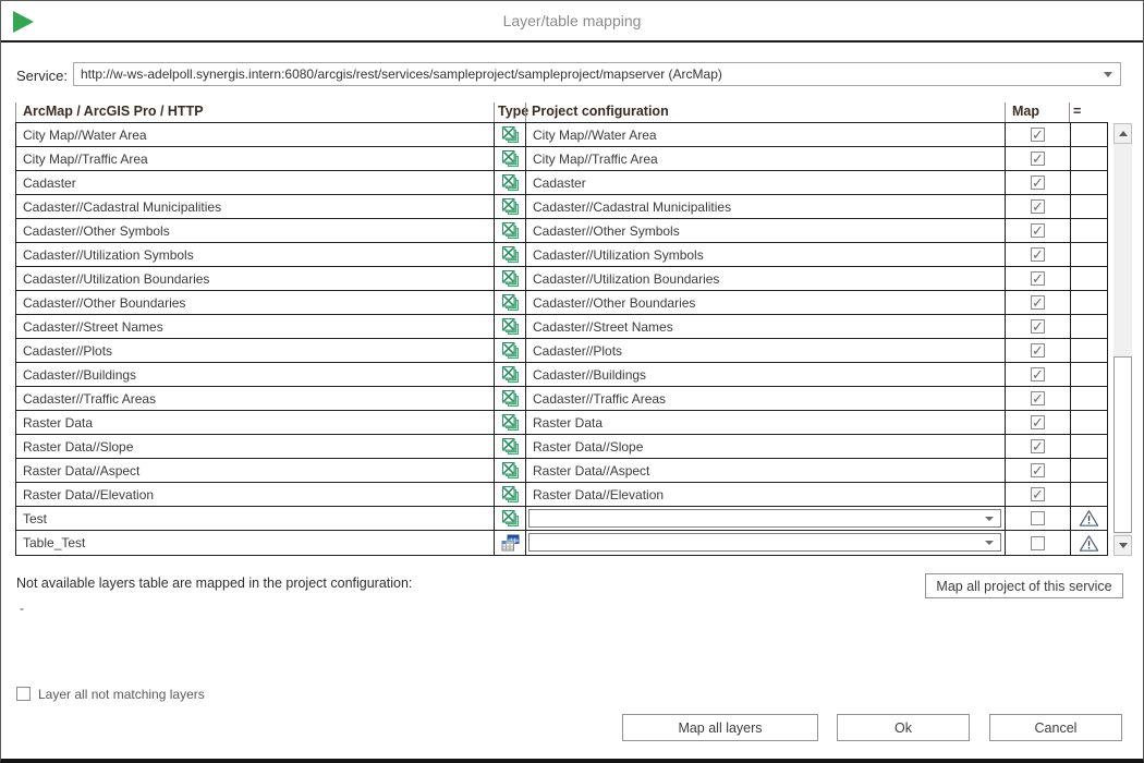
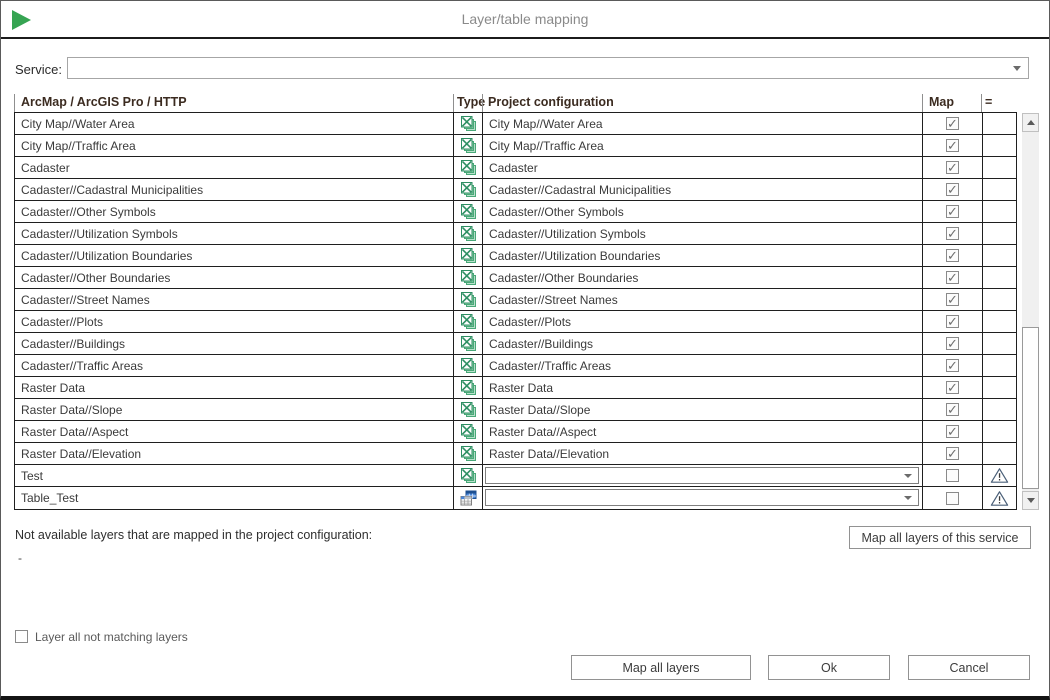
  Layer/table mapping
  Service:
- http://w-ws-adelpoll.synergis.intern:6080/arcgis/rest/services/sampleproject/sampleproject/mapserver (ArcMap)
  ArcMap / ArcGIS Pro / HTTP
  Typ
  Project configuration
  Map
  =
  City Map//Water Area
  City Map//Water Area
  ✓
  City Map//Traffic Area
  City Map//Traffic Area
  ✓
  Cadaster
  Cadaster
  ✓
  Cadaster//Cadastral Municipalities
  Cadaster//Cadastral Municipalities
  ✓
  Cadaster//Other Symbols
  Cadaster//Other Symbols
  ✓
  Cadaster//Utilization Symbols
  Cadaster//Utilization Symbols
  ✓
  Cadaster//Utilization Boundaries
  Cadaster//Utilization Boundaries
  ✓
  Cadaster//Other Boundaries
  Cadaster//Other Boundaries
  ✓
  Cadaster//Street Names
  Cadaster//Street Names
  ✓
  Cadaster//Plots
  Cadaster//Plots
  ✓
  Cadaster//Buildings
  Cadaster//Buildings
  ✓
  Cadaster//Traffic Areas
  Cadaster//Traffic Areas
  ✓
  Raster Data
  Raster Data
  ✓
  Raster Data//Slope
  Raster Data//Slope
  ✓
  Raster Data//Aspect
  Raster Data//Aspect
  ✓
  Raster Data//Elevation
  Raster Data//Elevation
  ✓
  Test
  Table_Test
- Not available layers table are mapped in the project configuration:
+ Not available layers that are mapped in the project configuration:
  -
- Map all project of this service
+ Map all layers of this service
  Layer all not matching layers
  Map all layers
  Ok
  Cancel
